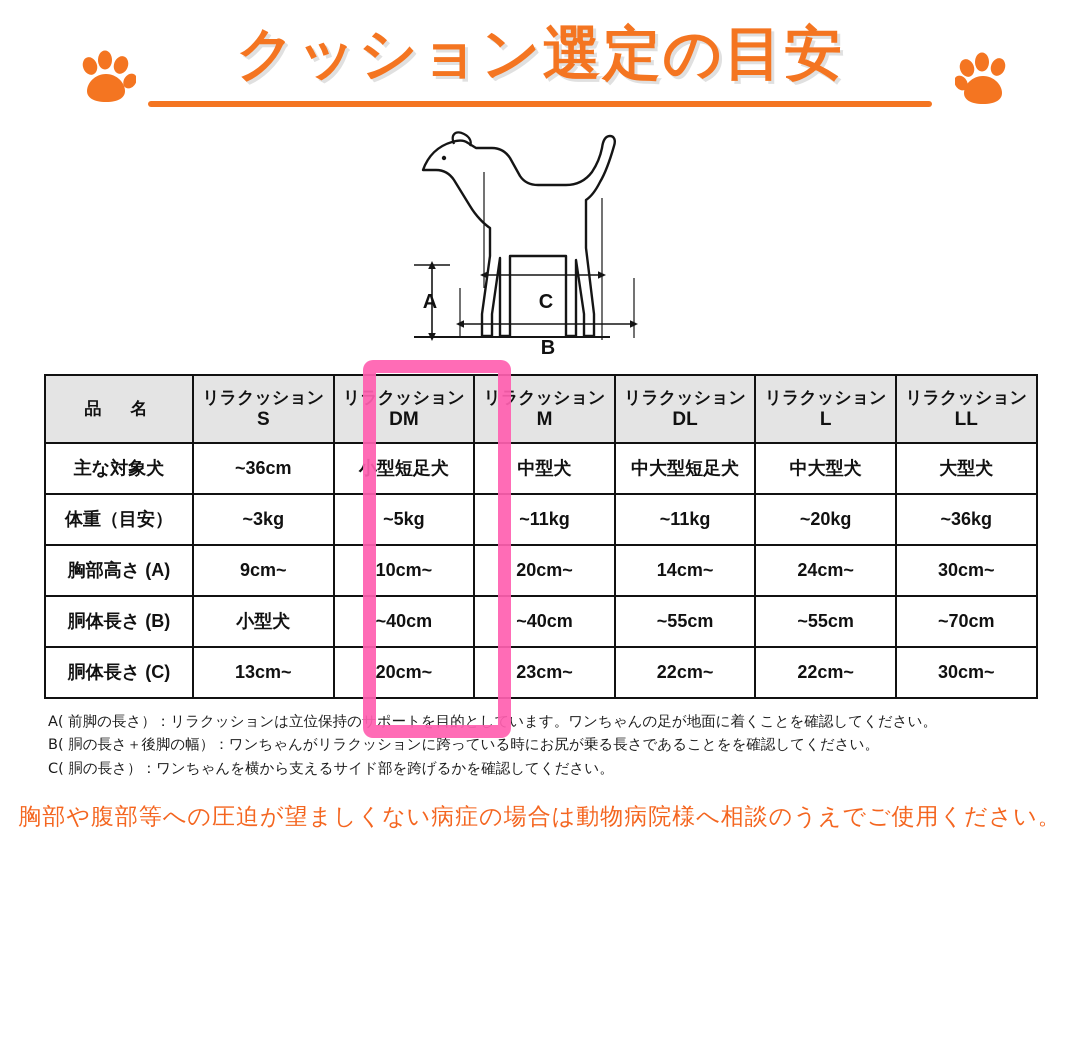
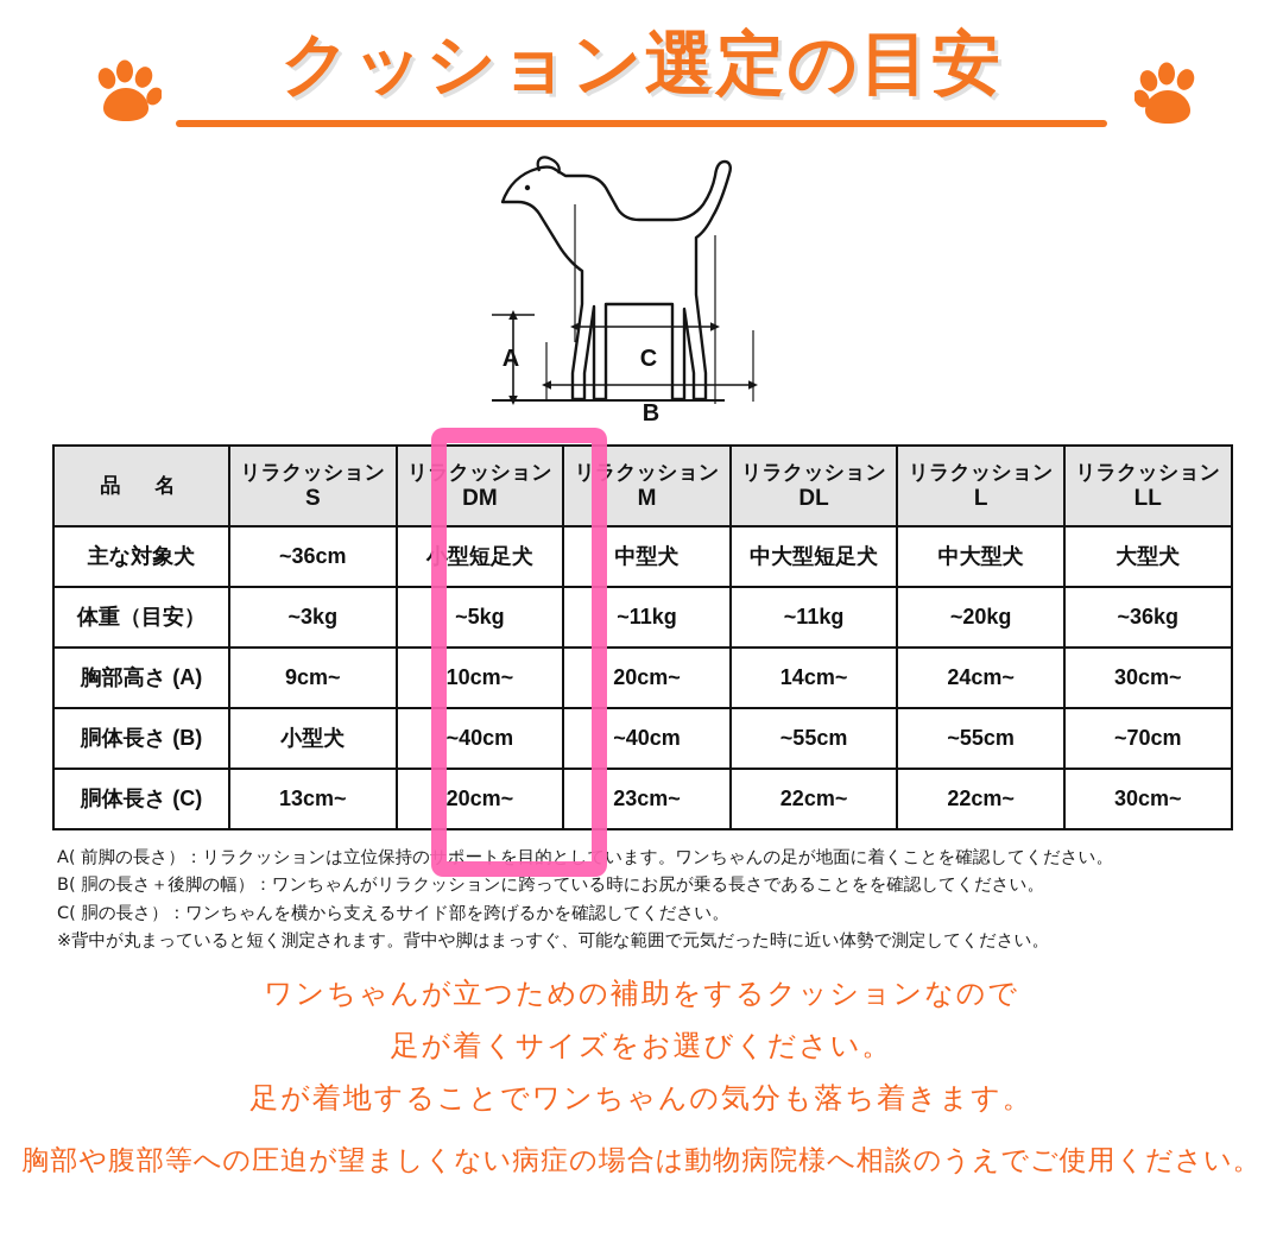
  クッション選定の目安
  A
  C
  B
  品 名	リラクッション S	リラクッション DM	リラクッション M	リラクッション DL	リラクッション L	リラクッション LL
  主な対象犬	~36cm	小型短足犬	中型犬	中大型短足犬	中大型犬	大型犬
  体重（目安）	~3kg	~5kg	~11kg	~11kg	~20kg	~36kg
  胸部高さ (A)	9cm~	10cm~	20cm~	14cm~	24cm~	30cm~
  胴体長さ (B)	小型犬	~40cm	~40cm	~55cm	~55cm	~70cm
  胴体長さ (C)	13cm~	20cm~	23cm~	22cm~	22cm~	30cm~
  A( 前脚の長さ）：リラクッションは立位保持のサポートを目的としています。ワンちゃんの足が地面に着くことを確認してください。
  B( 胴の長さ＋後脚の幅）：ワンちゃんがリラクッションに跨っている時にお尻が乗る長さであることをを確認してください。
  C( 胴の長さ）：ワンちゃんを横から支えるサイド部を跨げるかを確認してください。
+ ※背中が丸まっていると短く測定されます。背中や脚はまっすぐ、可能な範囲で元気だった時に近い体勢で測定してください。
+ ワンちゃんが立つための補助をするクッションなので
+ 足が着くサイズをお選びください。
+ 足が着地することでワンちゃんの気分も落ち着きます。
  胸部や腹部等への圧迫が望ましくない病症の場合は動物病院様へ相談のうえでご使用ください。
